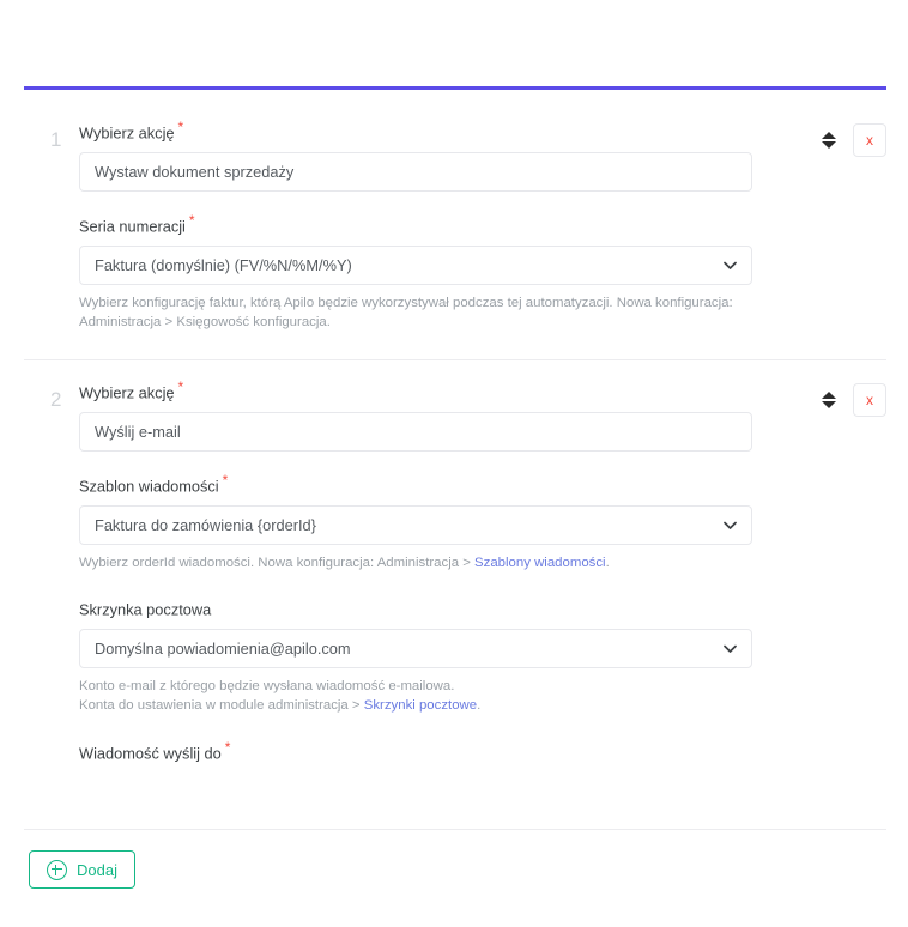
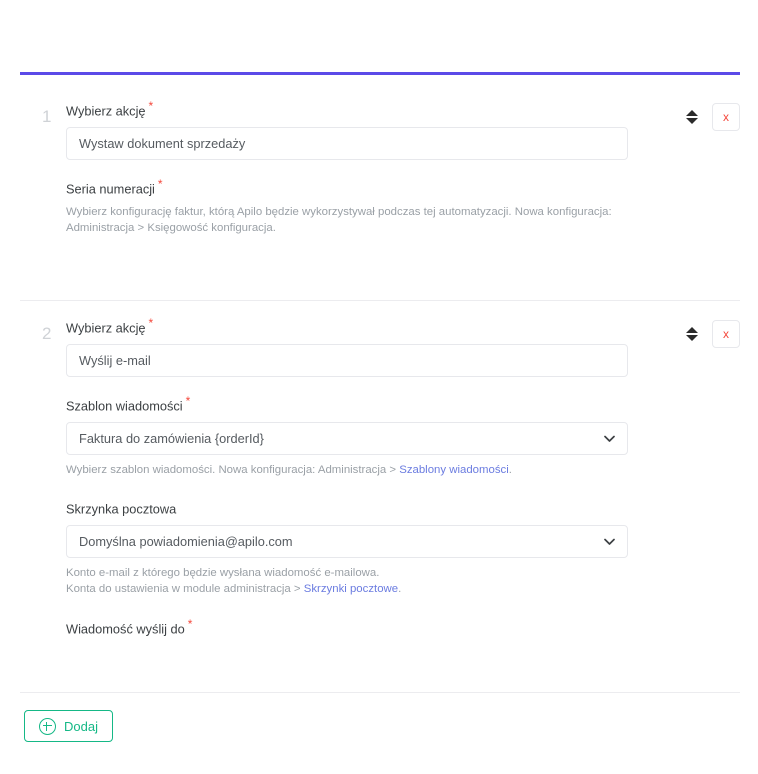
  1
  x
  Wybierz akcję *
  Wystaw dokument sprzedaży
  Seria numeracji *
- Faktura (domyślnie) (FV/%N/%M/%Y)
  Wybierz konfigurację faktur, którą Apilo będzie wykorzystywał podczas tej automatyzacji. Nowa konfiguracja:
  Administracja > Księgowość konfiguracja.
  2
  x
  Wybierz akcję *
  Wyślij e-mail
  Szablon wiadomości *
  Faktura do zamówienia {orderId}
- Wybierz orderId wiadomości. Nowa konfiguracja: Administracja > Szablony wiadomości.
+ Wybierz szablon wiadomości. Nowa konfiguracja: Administracja > Szablony wiadomości.
  Skrzynka pocztowa
  Domyślna powiadomienia@apilo.com
  Konto e-mail z którego będzie wysłana wiadomość e-mailowa.
  Konta do ustawienia w module administracja > Skrzynki pocztowe.
  Wiadomość wyślij do *
  Dodaj
